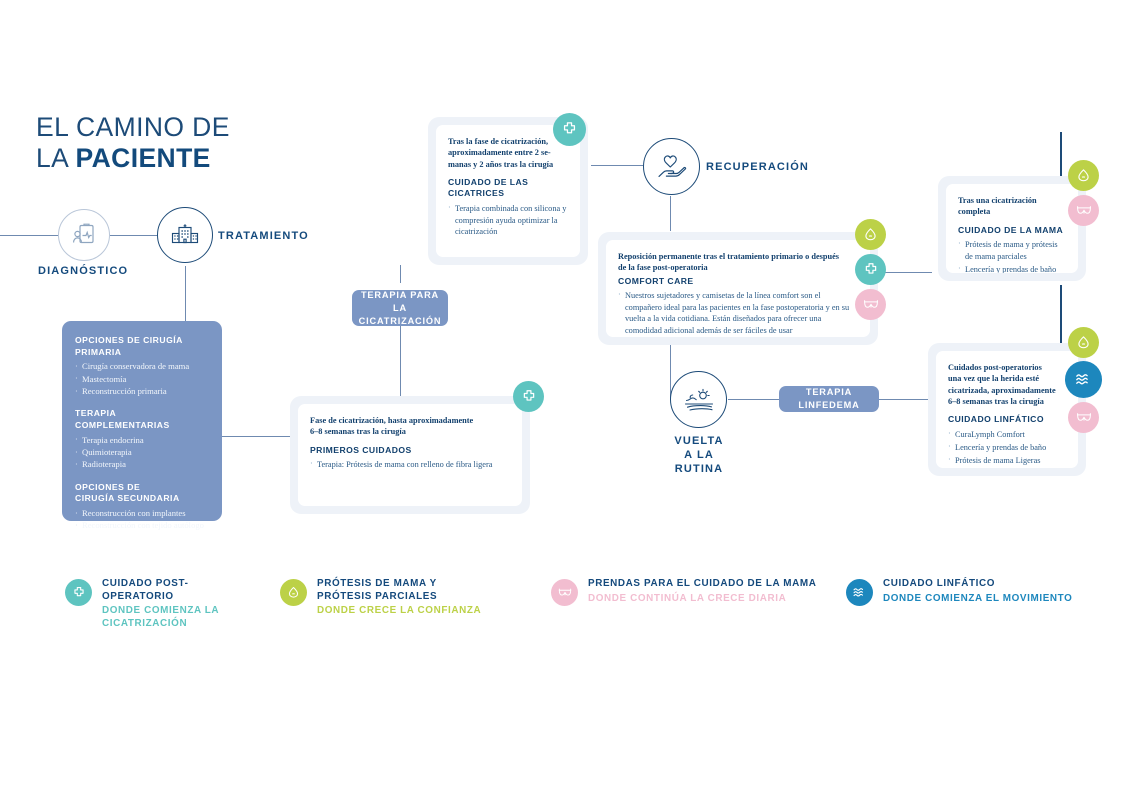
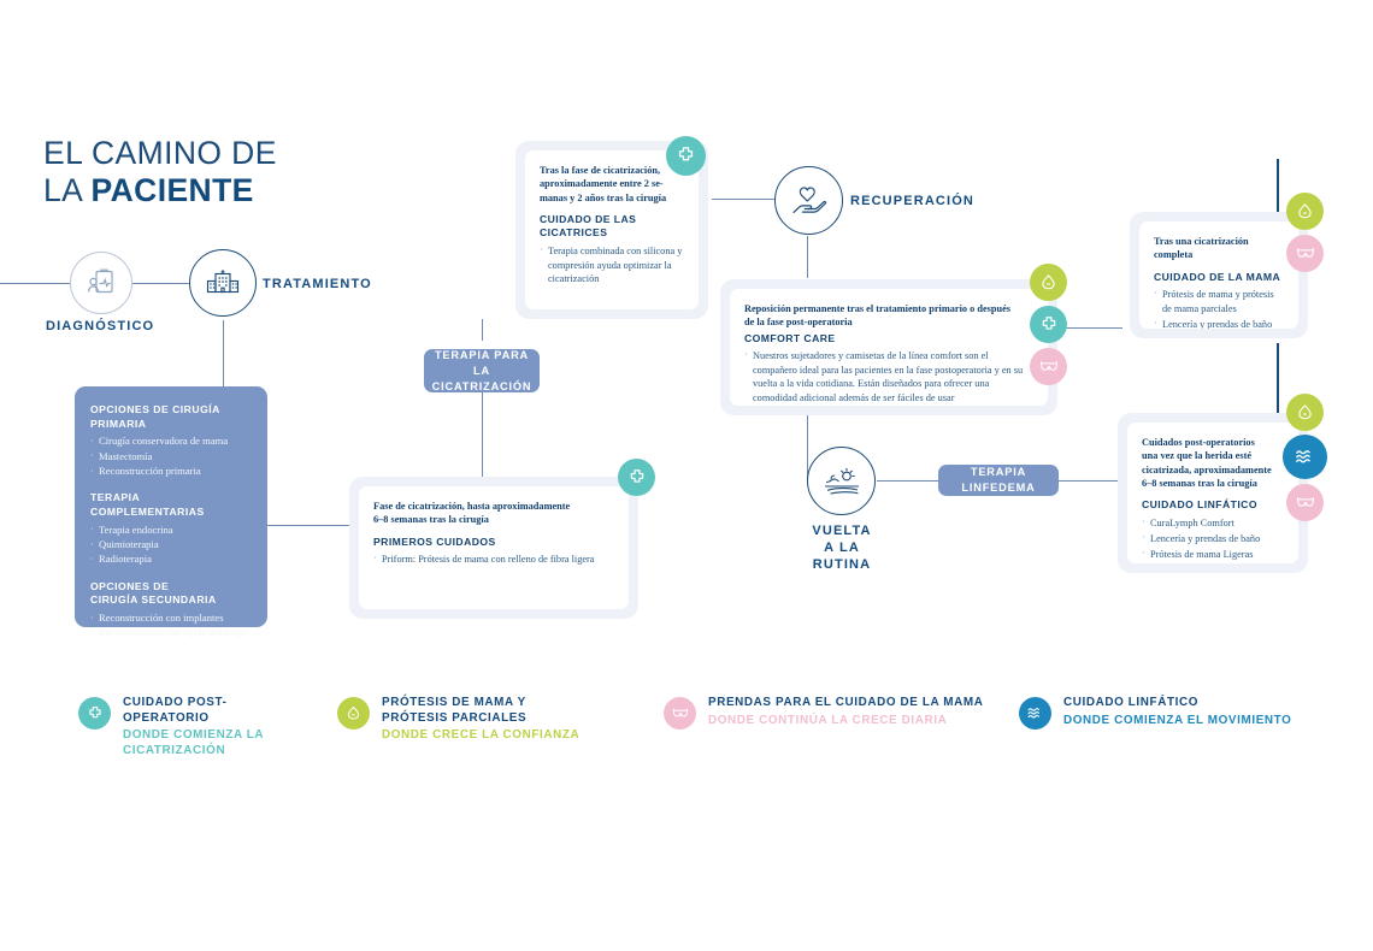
  EL CAMINO DE
  LA PACIENTE
  DIAGNÓSTICO
  TRATAMIENTO
  RECUPERACIÓN
  VUELTA
  A LA RUTINA
  TERAPIA PARA LA
  CICATRIZACIÓN
  TERAPIA LINFEDEMA
  OPCIONES DE CIRUGÍA
  PRIMARIA
  Cirugía conservadora de mama
  Mastectomía
  Reconstrucción primaria
  TERAPIA COMPLEMENTARIAS
  Terapia endocrina
  Quimioterapia
  Radioterapia
  OPCIONES DE
  CIRUGÍA SECUNDARIA
  Reconstrucción con implantes
  Reconstrucción con tejido autólogo
  Tras la fase de cicatrización,
  aproximadamente entre 2 se-
  manas y 2 años tras la cirugía
  CUIDADO DE LAS
  CICATRICES
  Terapia combinada con silicona y compresión ayuda optimizar la cicatrización
  Fase de cicatrización, hasta aproximadamente
  6–8 semanas tras la cirugía
  PRIMEROS CUIDADOS
- Terapia: Prótesis de mama con relleno de fibra ligera
+ Priform: Prótesis de mama con relleno de fibra ligera
  Reposición permanente tras el tratamiento primario o después
  de la fase post-operatoria
  COMFORT CARE
  Nuestros sujetadores y camisetas de la línea comfort son el compañero ideal para las pacientes en la fase postoperatoria y en su vuelta a la vida cotidiana. Están diseñados para ofrecer una comodidad adicional además de ser fáciles de usar
  Tras una cicatrización
  completa
  CUIDADO DE LA MAMA
  Prótesis de mama y prótesis de mama parciales
  Lencería y prendas de baño
  Cuidados post-operatorios
  una vez que la herida esté
  cicatrizada, aproximadamente
  6–8 semanas tras la cirugía
  CUIDADO LINFÁTICO
  CuraLymph Comfort
  Lencería y prendas de baño
  Prótesis de mama Ligeras
  CUIDADO POST-
  OPERATORIO
  DONDE COMIENZA LA
  CICATRIZACIÓN
  PRÓTESIS DE MAMA Y
  PRÓTESIS PARCIALES
  DONDE CRECE LA CONFIANZA
  PRENDAS PARA EL CUIDADO DE LA MAMA
  DONDE CONTINÚA LA CRECE DIARIA
  CUIDADO LINFÁTICO
  DONDE COMIENZA EL MOVIMIENTO
